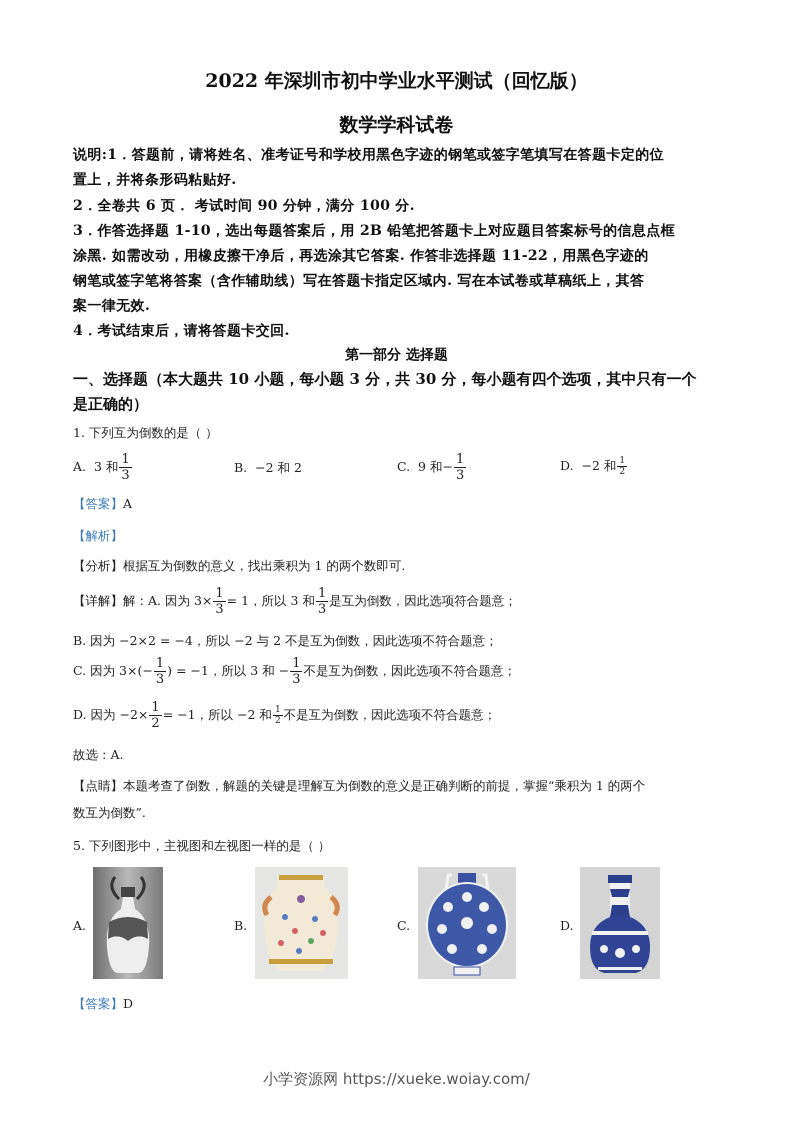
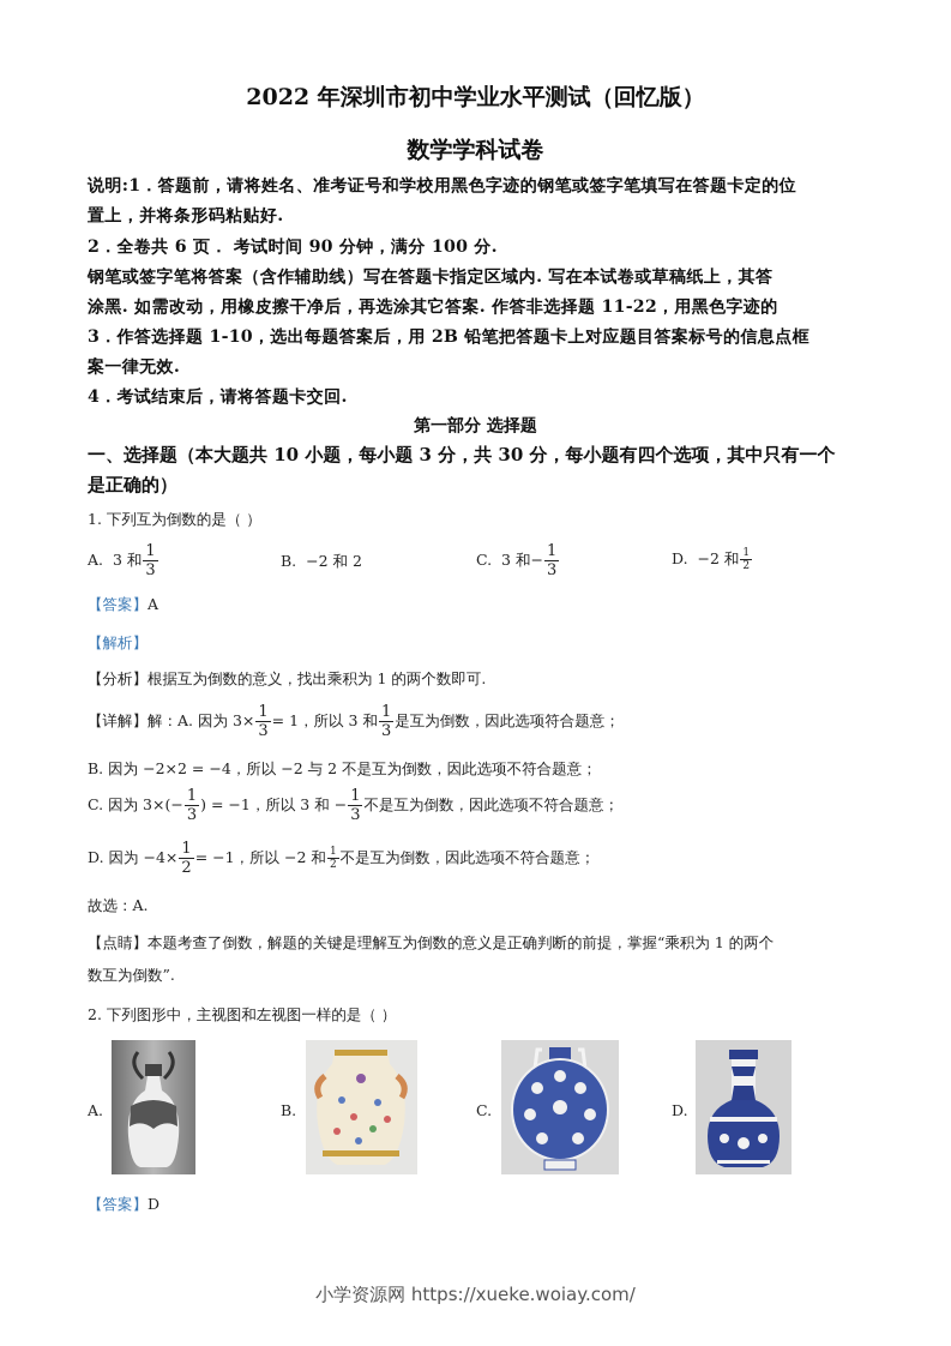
  2022 年深圳市初中学业水平测试（回忆版）
  数学学科试卷
  说明:1．答题前，请将姓名、准考证号和学校用黑色字迹的钢笔或签字笔填写在答题卡定的位
  置上，并将条形码粘贴好.
  2．全卷共 6 页． 考试时间 90 分钟，满分 100 分.
- 3．作答选择题 1-10，选出每题答案后，用 2B 铅笔把答题卡上对应题目答案标号的信息点框
+ 钢笔或签字笔将答案（含作辅助线）写在答题卡指定区域内. 写在本试卷或草稿纸上，其答
  涂黑. 如需改动，用橡皮擦干净后，再选涂其它答案. 作答非选择题 11-22，用黑色字迹的
- 钢笔或签字笔将答案（含作辅助线）写在答题卡指定区域内. 写在本试卷或草稿纸上，其答
+ 3．作答选择题 1-10，选出每题答案后，用 2B 铅笔把答题卡上对应题目答案标号的信息点框
  案一律无效.
  4．考试结束后，请将答题卡交回.
  第一部分 选择题
  一、选择题（本大题共 10 小题，每小题 3 分，共 30 分，每小题有四个选项，其中只有一个
  是正确的）
  1. 下列互为倒数的是（ ）
  A. 3 和
  1
  3
  B. −2 和 2
- C. 9 和−
+ C. 3 和−
  1
  3
  D. −2 和
  1
  2
  【答案】A
  【解析】
  【分析】根据互为倒数的意义，找出乘积为 1 的两个数即可.
  【详解】解：A. 因为 3×
  1
  3
  = 1，所以 3 和
  1
  3
  是互为倒数，因此选项符合题意；
  B. 因为 −2×2 = −4，所以 −2 与 2 不是互为倒数，因此选项不符合题意；
  C. 因为 3×(−
  1
  3
  ) = −1，所以 3 和 −
  1
  3
  不是互为倒数，因此选项不符合题意；
- D. 因为 −2×
+ D. 因为 −4×
  1
  2
  = −1，所以 −2 和
  1
  2
  不是互为倒数，因此选项不符合题意；
  故选：A.
  【点睛】本题考查了倒数，解题的关键是理解互为倒数的意义是正确判断的前提，掌握“乘积为 1 的两个
  数互为倒数”.
- 5. 下列图形中，主视图和左视图一样的是（ ）
+ 2. 下列图形中，主视图和左视图一样的是（ ）
  A.
  B.
  C.
  D.
  【答案】D
  小学资源网 https://xueke.woiay.com/
